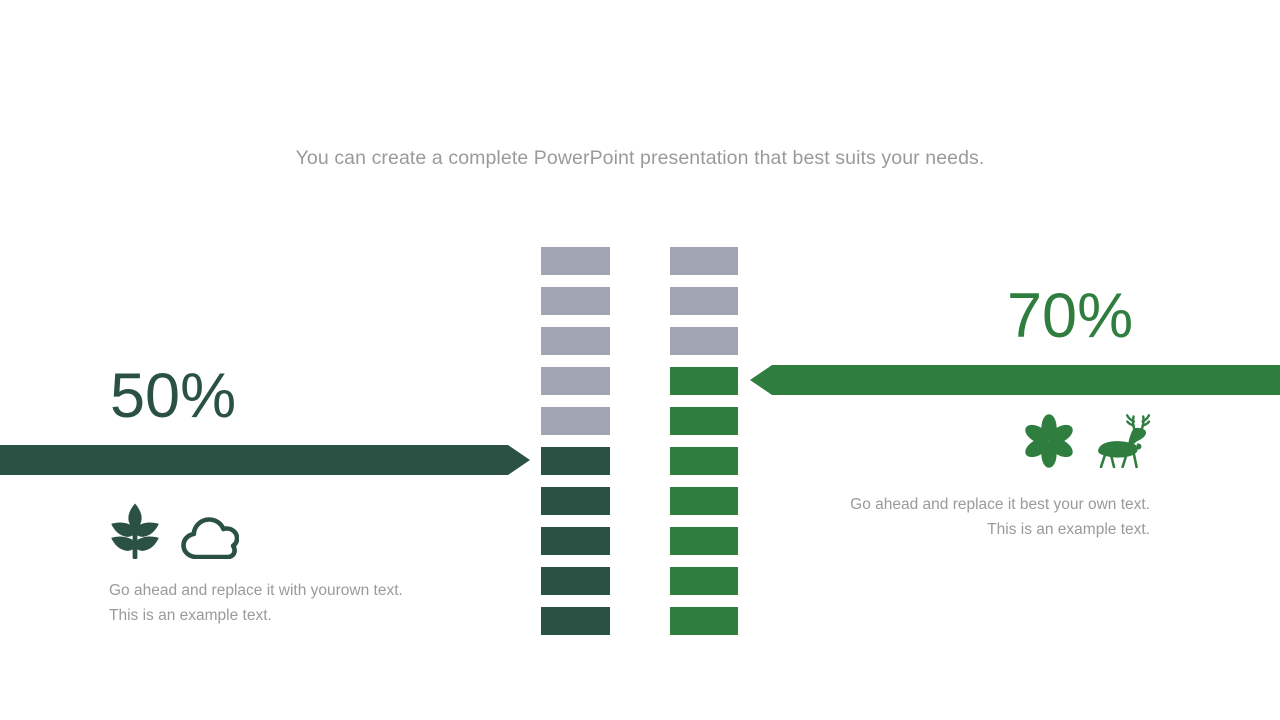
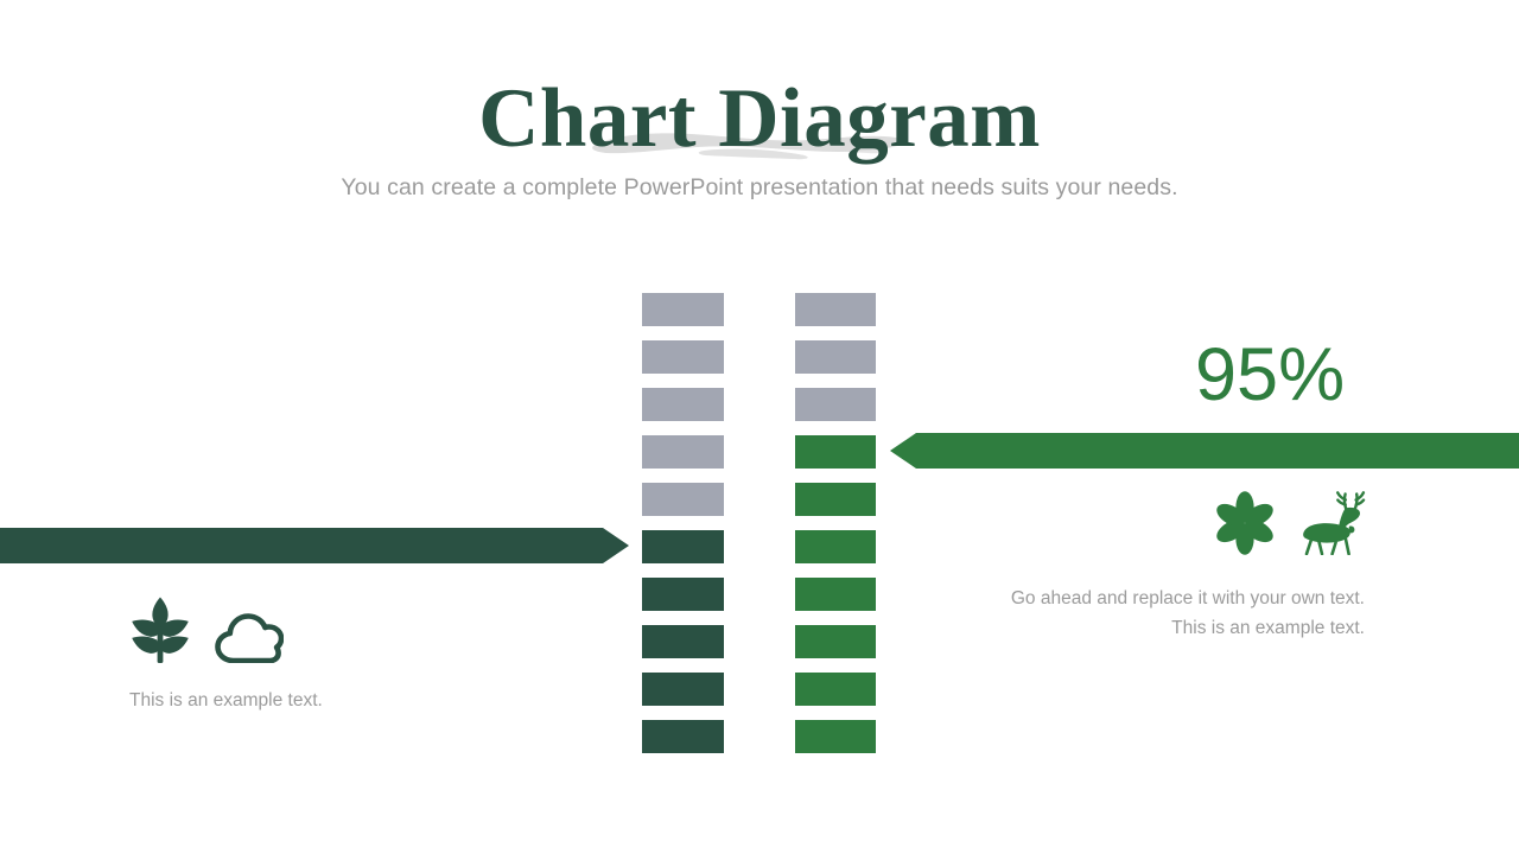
+ Chart Diagram
- You can create a complete PowerPoint presentation that best suits your needs.
+ You can create a complete PowerPoint presentation that needs suits your needs.
- 50%
- 70%
+ 95%
- Go ahead and replace it with yourown text.
  This is an example text.
- Go ahead and replace it best your own text.
+ Go ahead and replace it with your own text.
  This is an example text.
